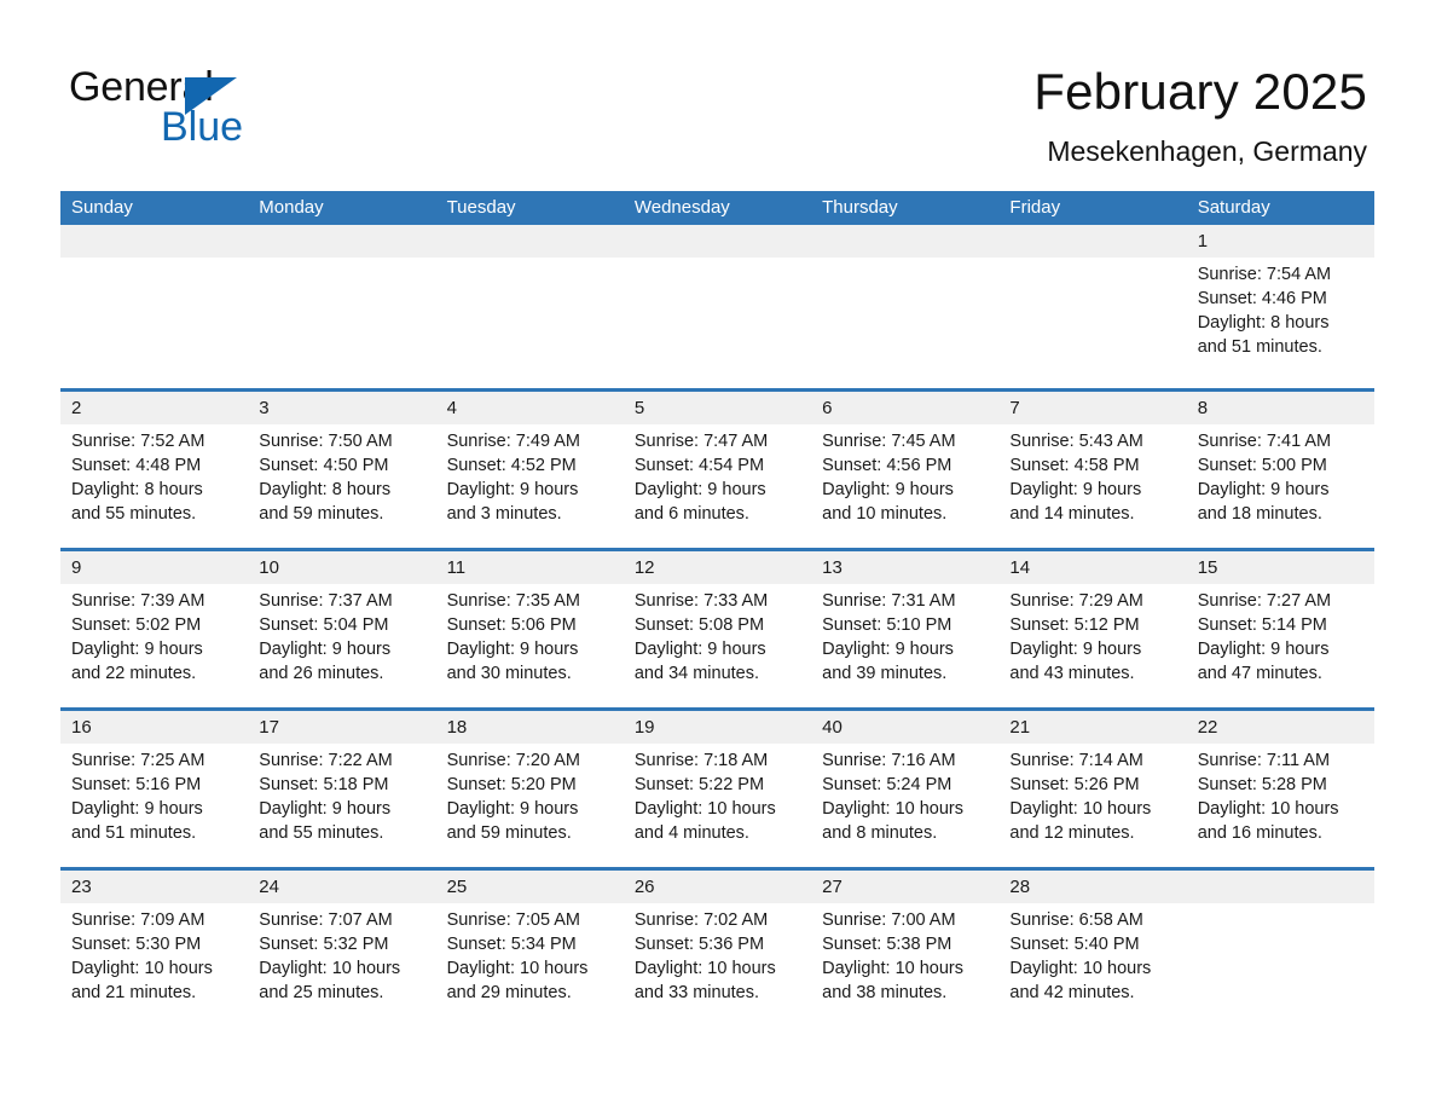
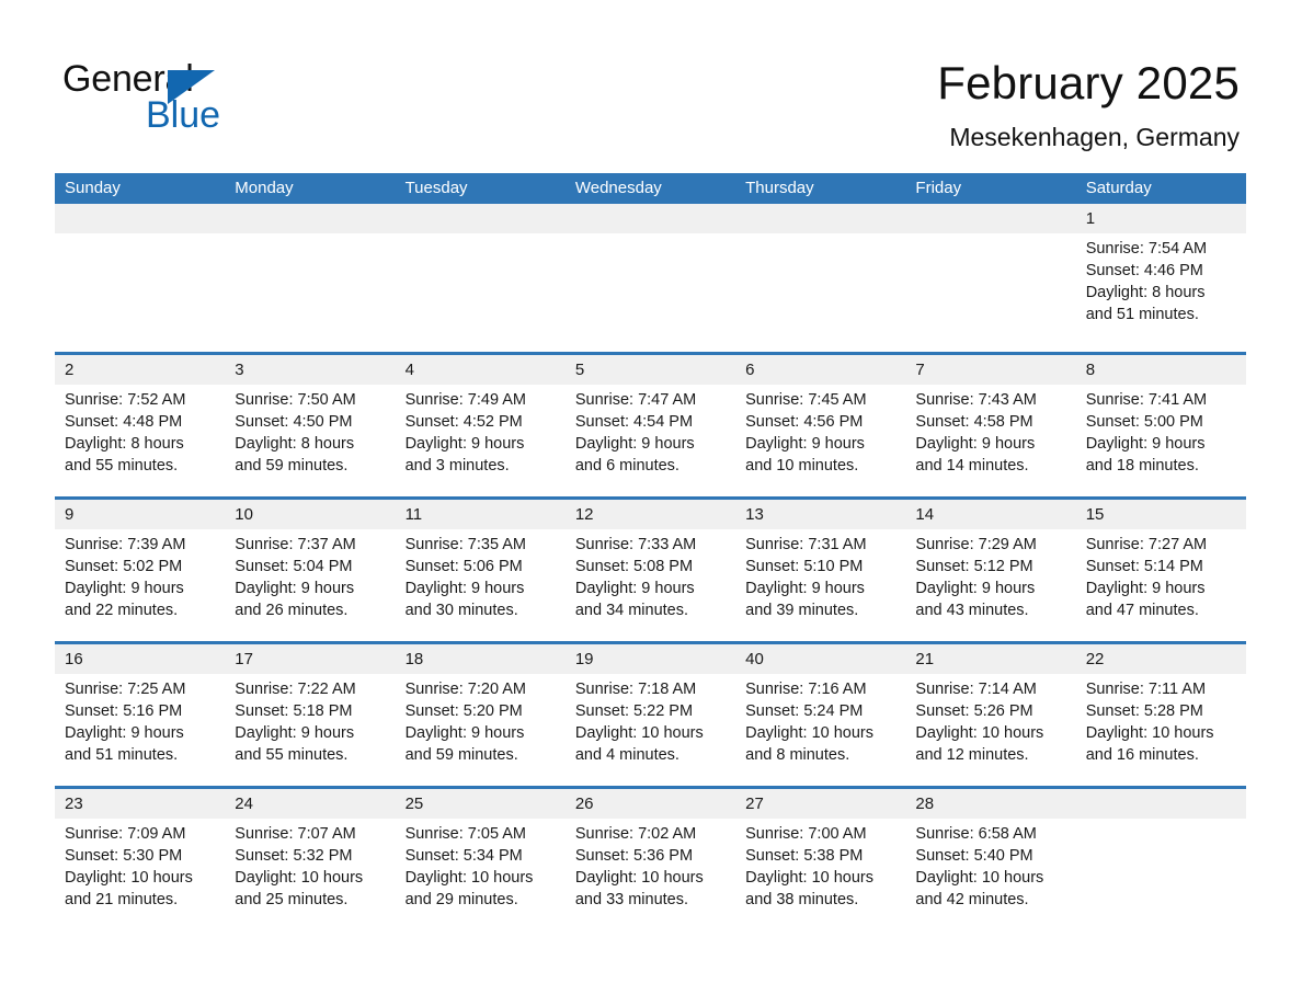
  General
  Blue
  February 2025
  Mesekenhagen, Germany
  Sunday
  Monday
  Tuesday
  Wednesday
  Thursday
  Friday
  Saturday
  1
  Sunrise: 7:54 AM
  Sunset: 4:46 PM
  Daylight: 8 hours
  and 51 minutes.
  2
  Sunrise: 7:52 AM
  Sunset: 4:48 PM
  Daylight: 8 hours
  and 55 minutes.
  3
  Sunrise: 7:50 AM
  Sunset: 4:50 PM
  Daylight: 8 hours
  and 59 minutes.
  4
  Sunrise: 7:49 AM
  Sunset: 4:52 PM
  Daylight: 9 hours
  and 3 minutes.
  5
  Sunrise: 7:47 AM
  Sunset: 4:54 PM
  Daylight: 9 hours
  and 6 minutes.
  6
  Sunrise: 7:45 AM
  Sunset: 4:56 PM
  Daylight: 9 hours
  and 10 minutes.
  7
- Sunrise: 5:43 AM
+ Sunrise: 7:43 AM
  Sunset: 4:58 PM
  Daylight: 9 hours
  and 14 minutes.
  8
  Sunrise: 7:41 AM
  Sunset: 5:00 PM
  Daylight: 9 hours
  and 18 minutes.
  9
  Sunrise: 7:39 AM
  Sunset: 5:02 PM
  Daylight: 9 hours
  and 22 minutes.
  10
  Sunrise: 7:37 AM
  Sunset: 5:04 PM
  Daylight: 9 hours
  and 26 minutes.
  11
  Sunrise: 7:35 AM
  Sunset: 5:06 PM
  Daylight: 9 hours
  and 30 minutes.
  12
  Sunrise: 7:33 AM
  Sunset: 5:08 PM
  Daylight: 9 hours
  and 34 minutes.
  13
  Sunrise: 7:31 AM
  Sunset: 5:10 PM
  Daylight: 9 hours
  and 39 minutes.
  14
  Sunrise: 7:29 AM
  Sunset: 5:12 PM
  Daylight: 9 hours
  and 43 minutes.
  15
  Sunrise: 7:27 AM
  Sunset: 5:14 PM
  Daylight: 9 hours
  and 47 minutes.
  16
  Sunrise: 7:25 AM
  Sunset: 5:16 PM
  Daylight: 9 hours
  and 51 minutes.
  17
  Sunrise: 7:22 AM
  Sunset: 5:18 PM
  Daylight: 9 hours
  and 55 minutes.
  18
  Sunrise: 7:20 AM
  Sunset: 5:20 PM
  Daylight: 9 hours
  and 59 minutes.
  19
  Sunrise: 7:18 AM
  Sunset: 5:22 PM
  Daylight: 10 hours
  and 4 minutes.
  40
  Sunrise: 7:16 AM
  Sunset: 5:24 PM
  Daylight: 10 hours
  and 8 minutes.
  21
  Sunrise: 7:14 AM
  Sunset: 5:26 PM
  Daylight: 10 hours
  and 12 minutes.
  22
  Sunrise: 7:11 AM
  Sunset: 5:28 PM
  Daylight: 10 hours
  and 16 minutes.
  23
  Sunrise: 7:09 AM
  Sunset: 5:30 PM
  Daylight: 10 hours
  and 21 minutes.
  24
  Sunrise: 7:07 AM
  Sunset: 5:32 PM
  Daylight: 10 hours
  and 25 minutes.
  25
  Sunrise: 7:05 AM
  Sunset: 5:34 PM
  Daylight: 10 hours
  and 29 minutes.
  26
  Sunrise: 7:02 AM
  Sunset: 5:36 PM
  Daylight: 10 hours
  and 33 minutes.
  27
  Sunrise: 7:00 AM
  Sunset: 5:38 PM
  Daylight: 10 hours
  and 38 minutes.
  28
  Sunrise: 6:58 AM
  Sunset: 5:40 PM
  Daylight: 10 hours
  and 42 minutes.
